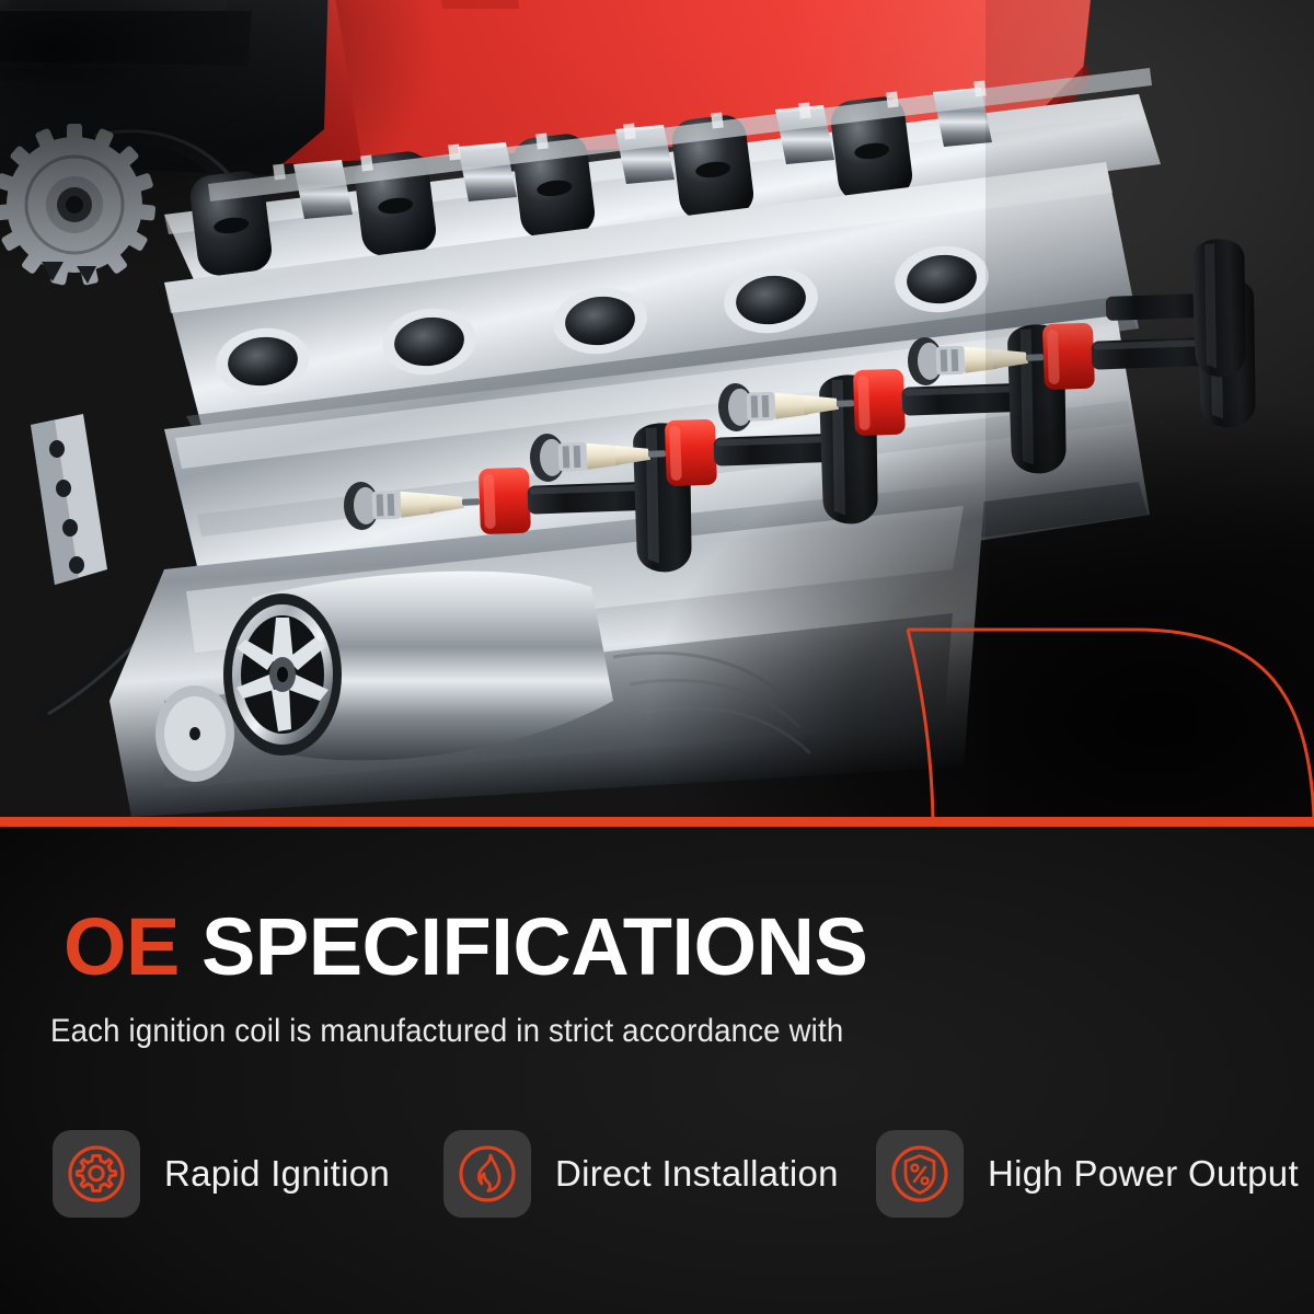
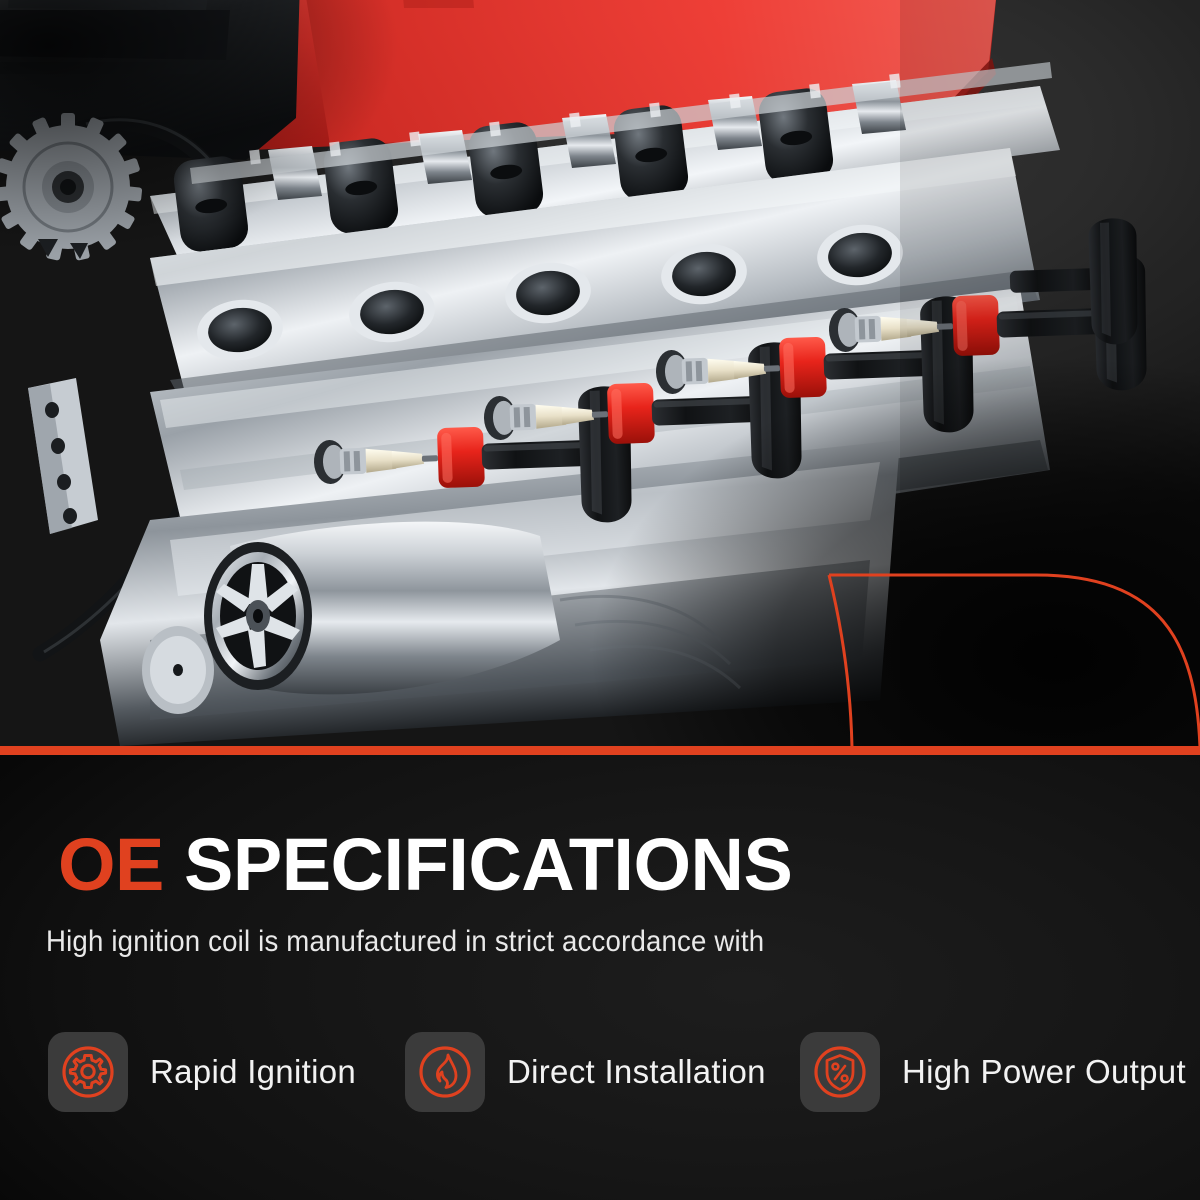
  OE SPECIFICATIONS
- Each ignition coil is manufactured in strict accordance with
+ High ignition coil is manufactured in strict accordance with
  Rapid Ignition
  Direct Installation
  High Power Output
